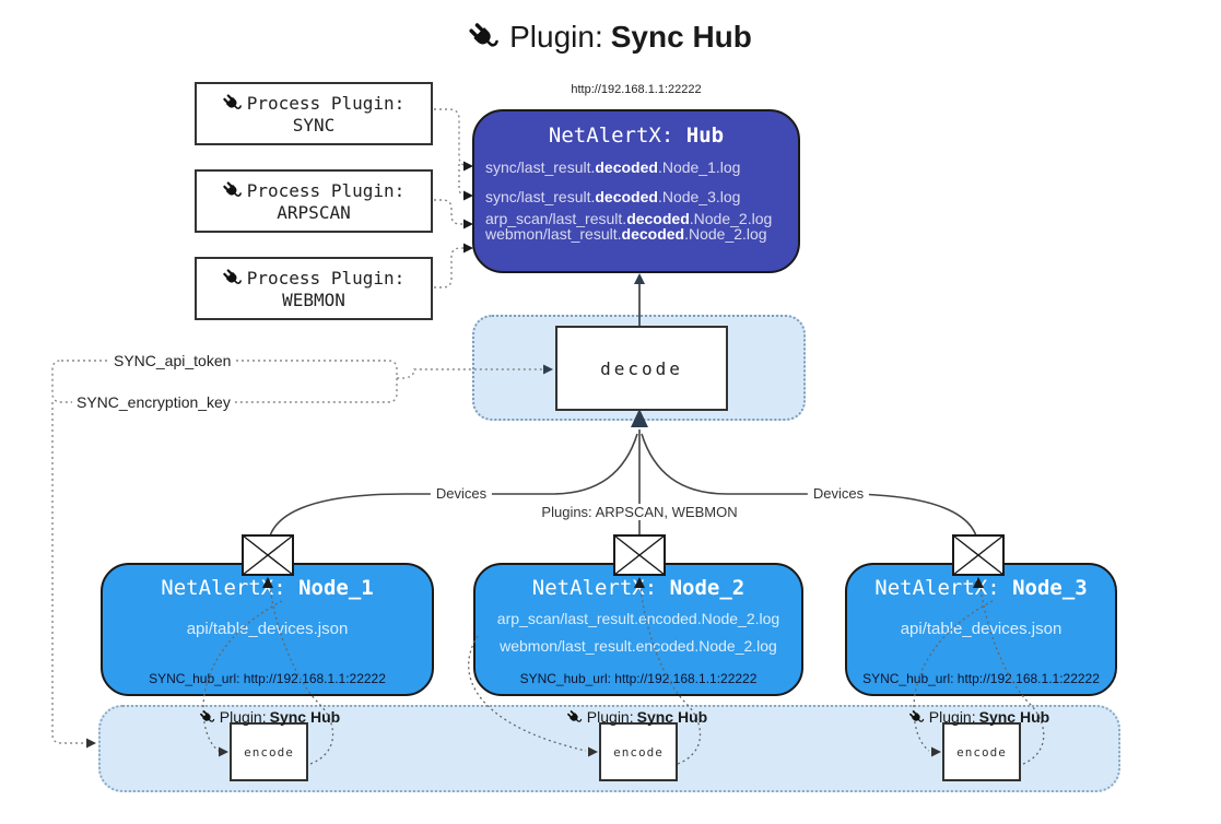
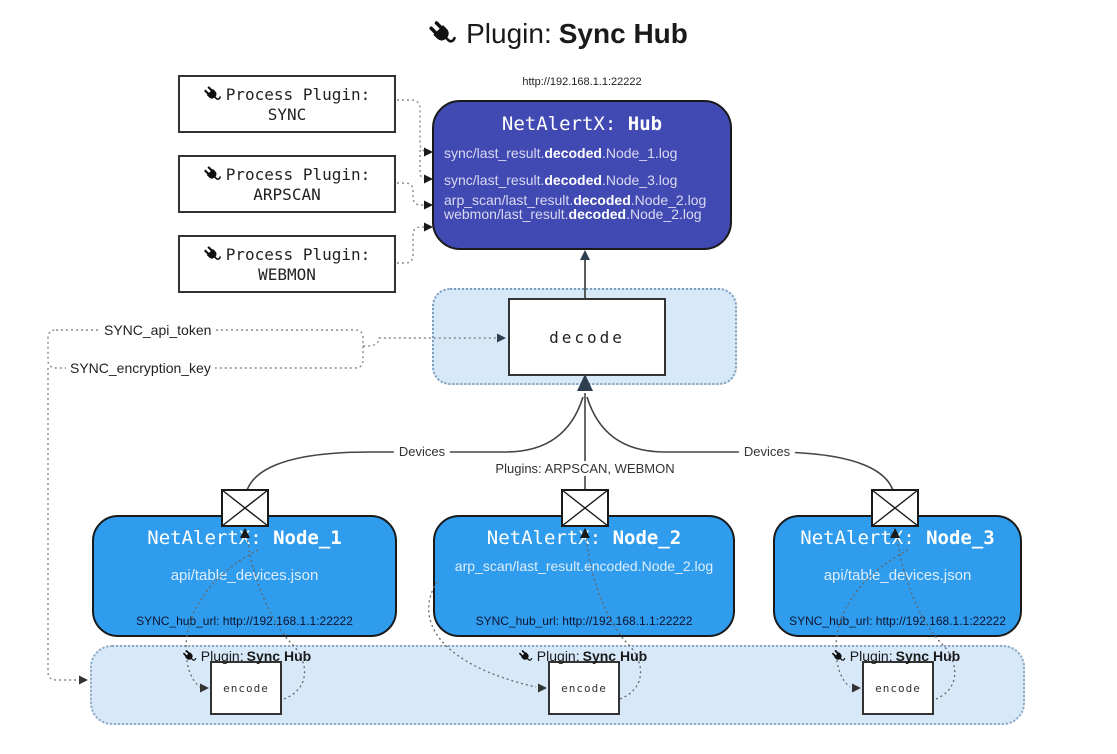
  Plugin:
  Sync Hub
  Process Plugin:
  SYNC
  Process Plugin:
  ARPSCAN
  Process Plugin:
  WEBMON
  http://192.168.1.1:22222
  NetAlertX: Hub
  sync/last_result.decoded.Node_1.log
  sync/last_result.decoded.Node_3.log
  arp_scan/last_result.decoded.Node_2.log
  webmon/last_result.decoded.Node_2.log
  SYNC_api_token
  SYNC_encryption_key
  decode
  Devices
  Devices
  Plugins: ARPSCAN, WEBMON
  NetAlert: Node_1
  api/table_devices.json
  SYNC_hub_url: http://192168.1.1:22222
  NetAlert: Node_2
  arp_scan/last_result.encoded.Node_2.log
- webmon/last_result.encoded.Node_2.log
  SYNC_hub_url: http://192.168.1.1:22222
  NetAlert: Node_3
  api/tabe_devices.json
  SYNC_hub_url: http://192.168.1.1:22222
  Plugin:
  Sync Hub
  Plugin:
  Sync Hub
  Plugin:
  Sync Hub
  encode
  encode
  encode
